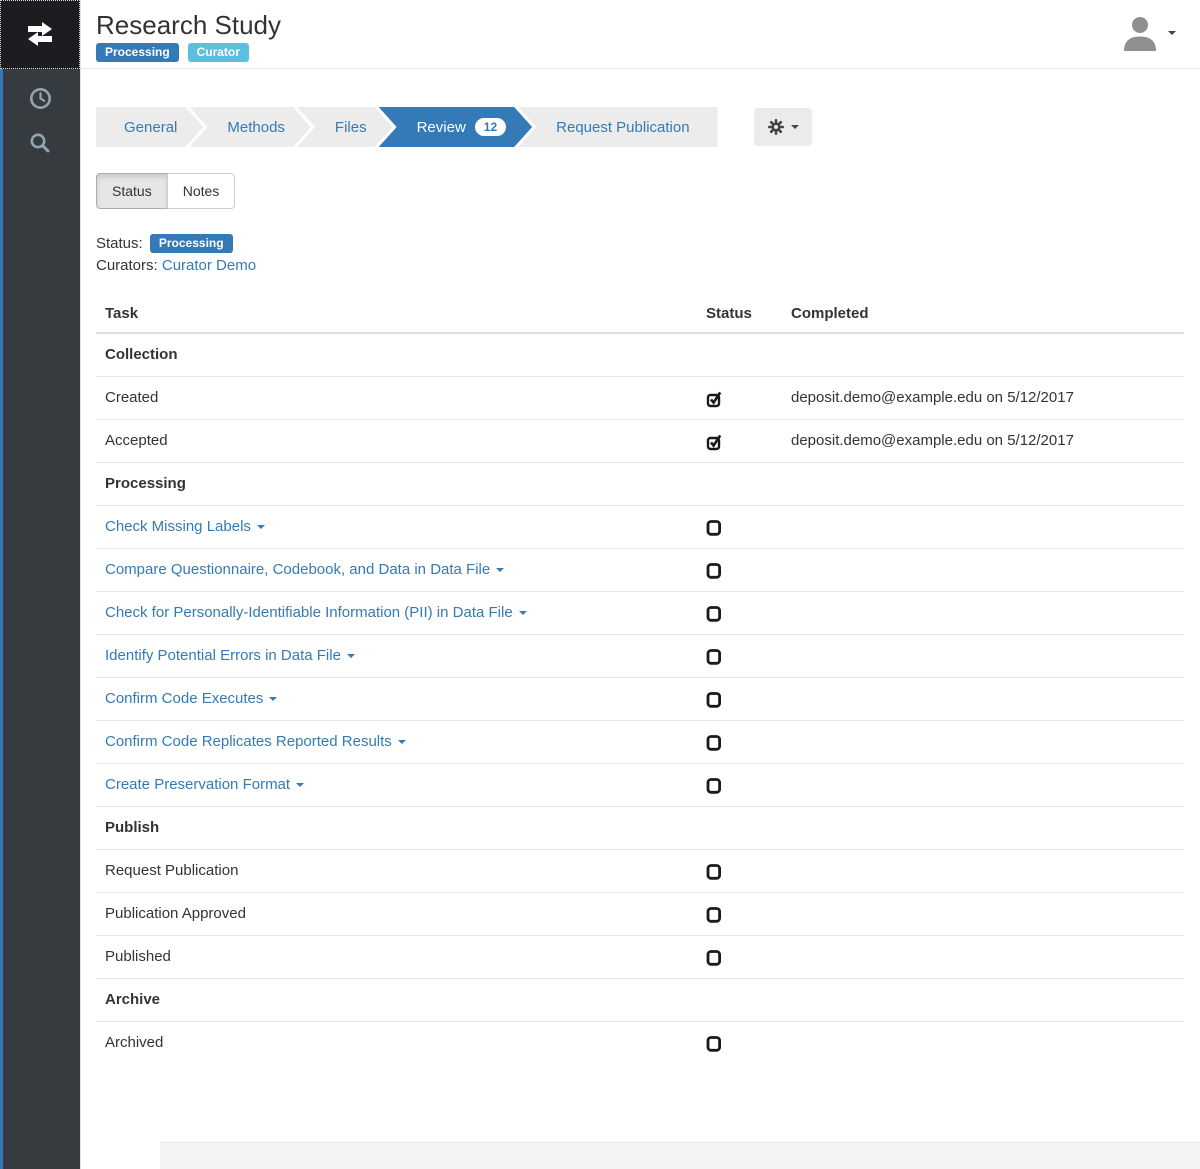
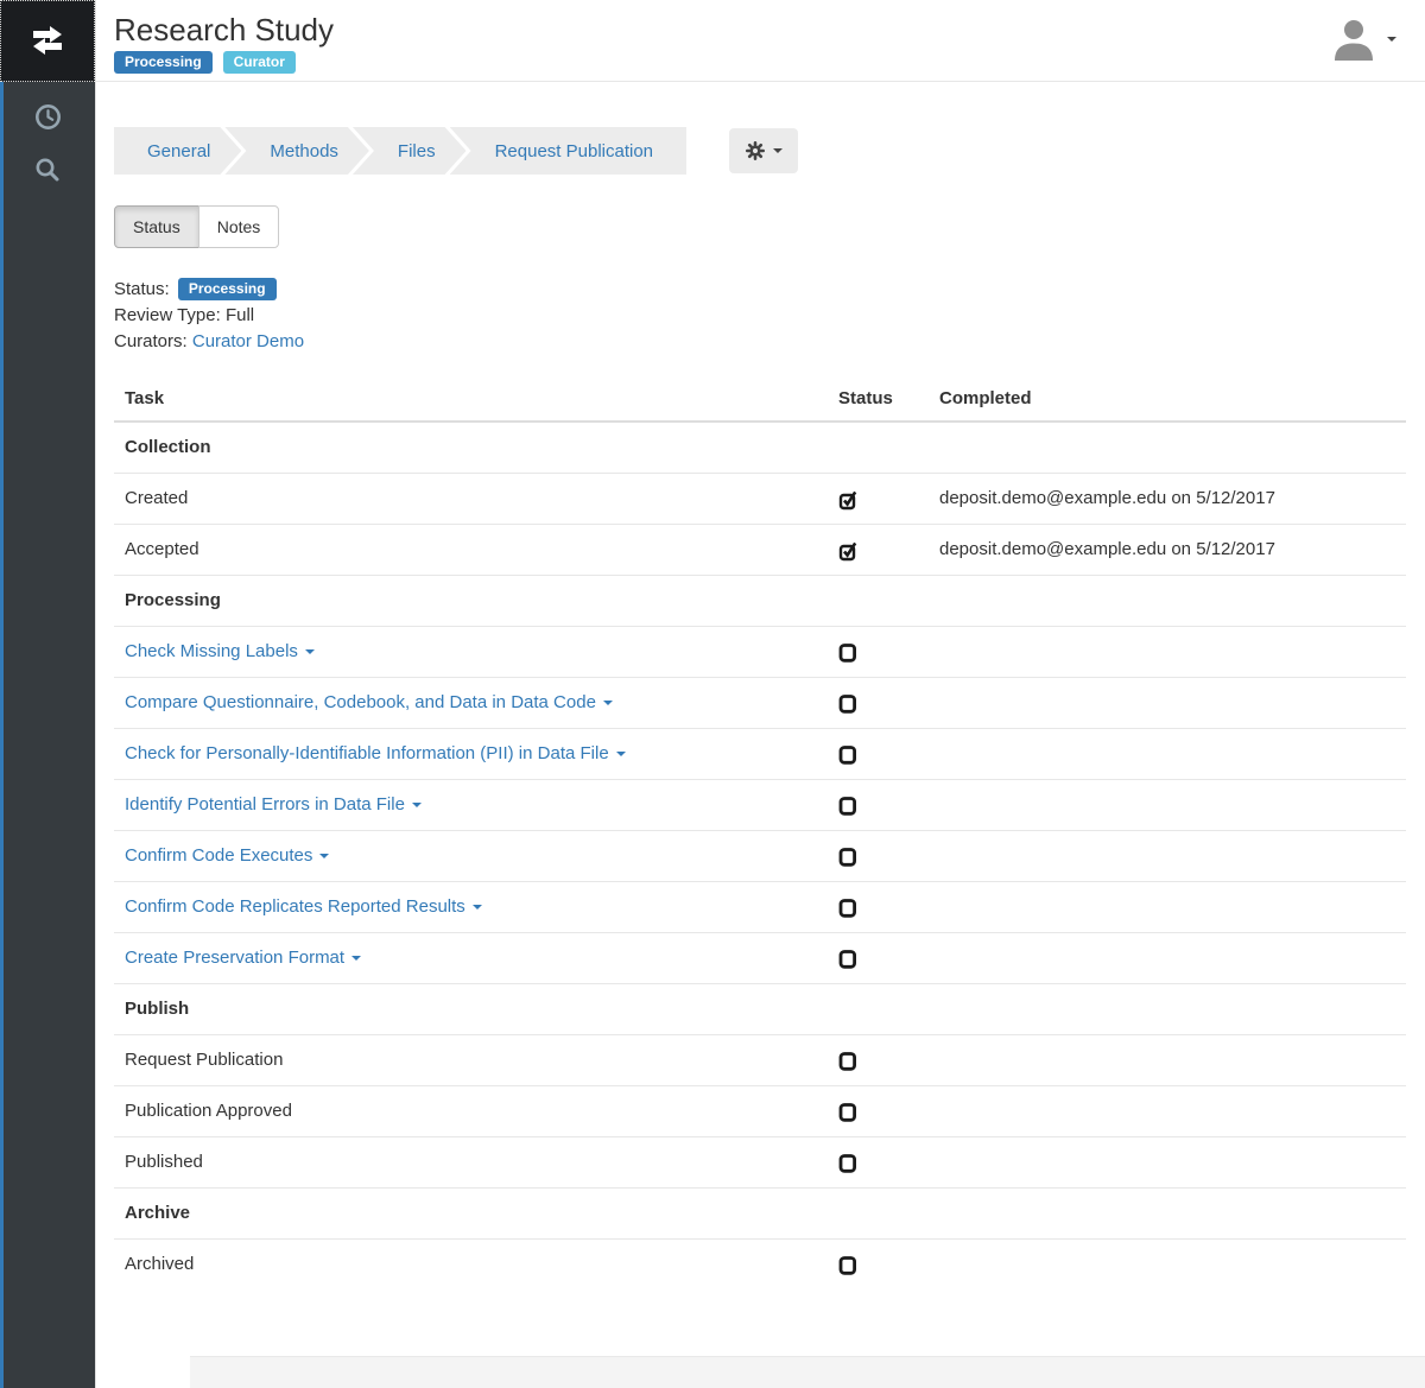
  Research Study
  Processing Curator
  General
  Methods
  Files
- Review
- 12
  Request Publication
  Status
  Notes
  Status: Processing
+ Review Type: Full
  Curators: Curator Demo
  Task	Status	Completed
  Collection
  Created		deposit.demo@example.edu on 5/12/2017
  Accepted		deposit.demo@example.edu on 5/12/2017
  Processing
  Check Missing Labels
- Compare Questionnaire, Codebook, and Data in Data File
+ Compare Questionnaire, Codebook, and Data in Data Code
  Check for Personally-Identifiable Information (PII) in Data File
  Identify Potential Errors in Data File
  Confirm Code Executes
  Confirm Code Replicates Reported Results
  Create Preservation Format
  Publish
  Request Publication
  Publication Approved
  Published
  Archive
  Archived
